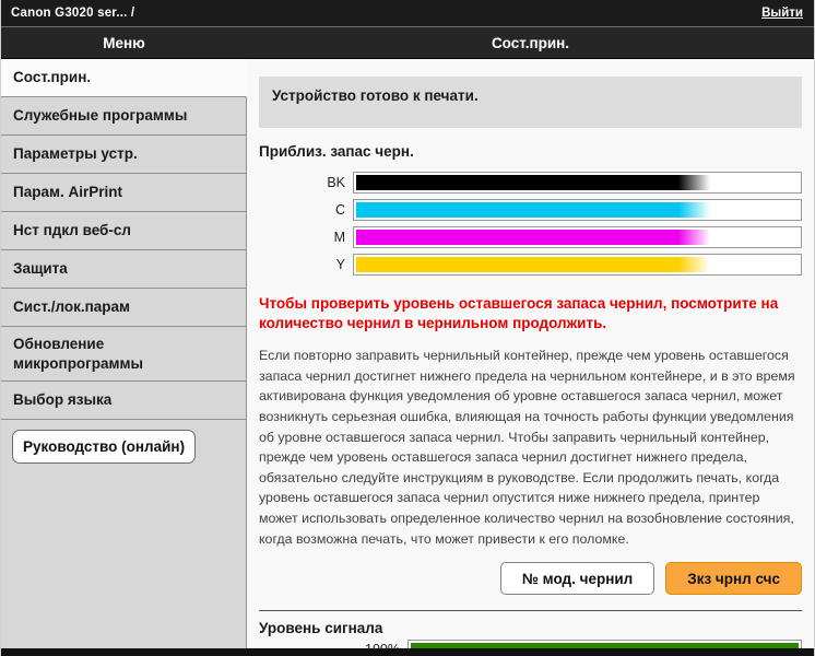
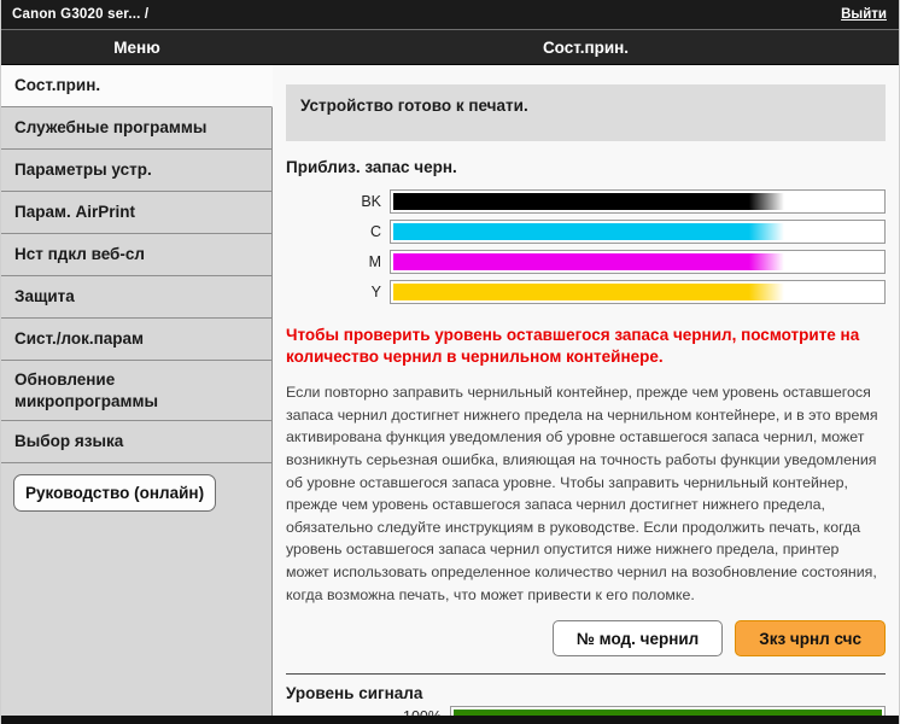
  Canon G3020 ser... /
  Выйти
  Меню
  Сост.прин.
  Сост.прин.
  Служебные программы
  Параметры устр.
  Парам. AirPrint
  Нст пдкл веб-сл
  Защита
  Сист./лок.парам
  Обновление микропрограммы
  Выбор языка
  Руководство (онлайн)
  Устройство готово к печати.
  Приблиз. запас черн.
  BK
  C
  M
  Y
- Чтобы проверить уровень оставшегося запаса чернил, посмотрите на количество чернил в чернильном продолжить.
+ Чтобы проверить уровень оставшегося запаса чернил, посмотрите на количество чернил в чернильном контейнере.
- Если повторно заправить чернильный контейнер, прежде чем уровень оставшегося запаса чернил достигнет нижнего предела на чернильном контейнере, и в это время активирована функция уведомления об уровне оставшегося запаса чернил, может возникнуть серьезная ошибка, влияющая на точность работы функции уведомления об уровне оставшегося запаса чернил. Чтобы заправить чернильный контейнер, прежде чем уровень оставшегося запаса чернил достигнет нижнего предела, обязательно следуйте инструкциям в руководстве. Если продолжить печать, когда уровень оставшегося запаса чернил опустится ниже нижнего предела, принтер может использовать определенное количество чернил на возобновление состояния, когда возможна печать, что может привести к его поломке.
+ Если повторно заправить чернильный контейнер, прежде чем уровень оставшегося запаса чернил достигнет нижнего предела на чернильном контейнере, и в это время активирована функция уведомления об уровне оставшегося запаса чернил, может возникнуть серьезная ошибка, влияющая на точность работы функции уведомления об уровне оставшегося запаса уровне. Чтобы заправить чернильный контейнер, прежде чем уровень оставшегося запаса чернил достигнет нижнего предела, обязательно следуйте инструкциям в руководстве. Если продолжить печать, когда уровень оставшегося запаса чернил опустится ниже нижнего предела, принтер может использовать определенное количество чернил на возобновление состояния, когда возможна печать, что может привести к его поломке.
  № мод. чернил
  Зкз чрнл счс
  Уровень сигнала
